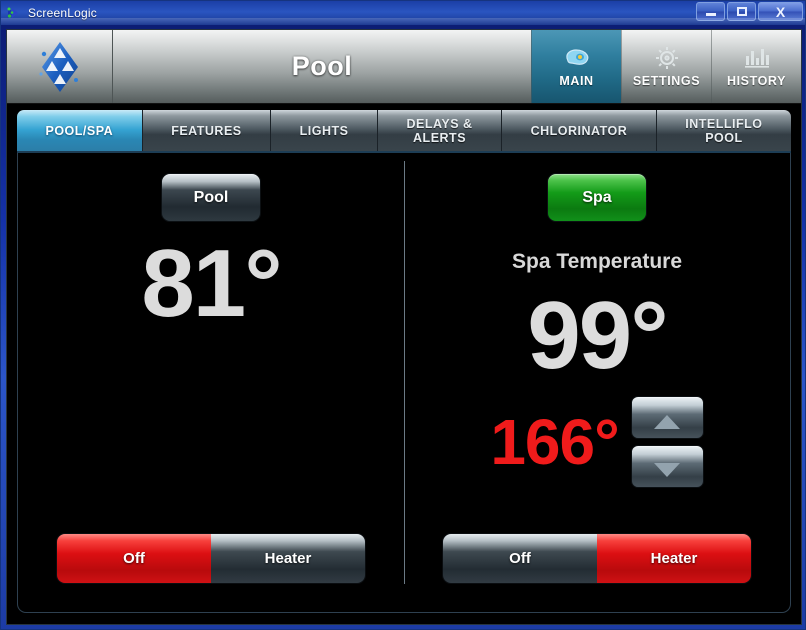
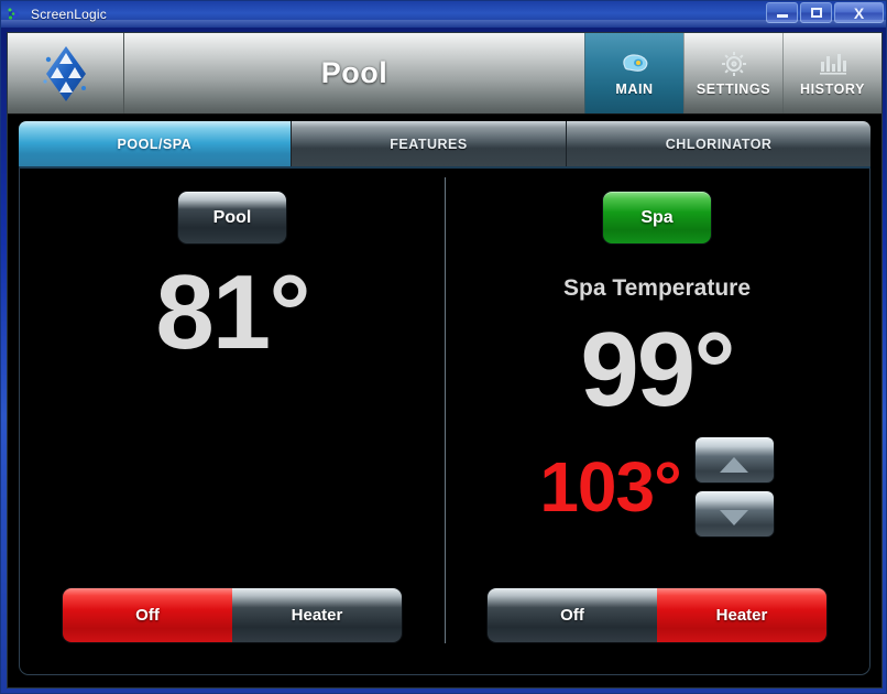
  ScreenLogic
  X
  Pool
  MAIN
  SETTINGS
  HISTORY
  POOL/SPA
  FEATURES
- LIGHTS
- DELAYS &
- ALERTS
  CHLORINATOR
- INTELLIFLO
- POOL
  Pool
  81°
  Off
  Heater
  Spa
  Spa Temperature
  99°
- 166°
+ 103°
  Off
  Heater
